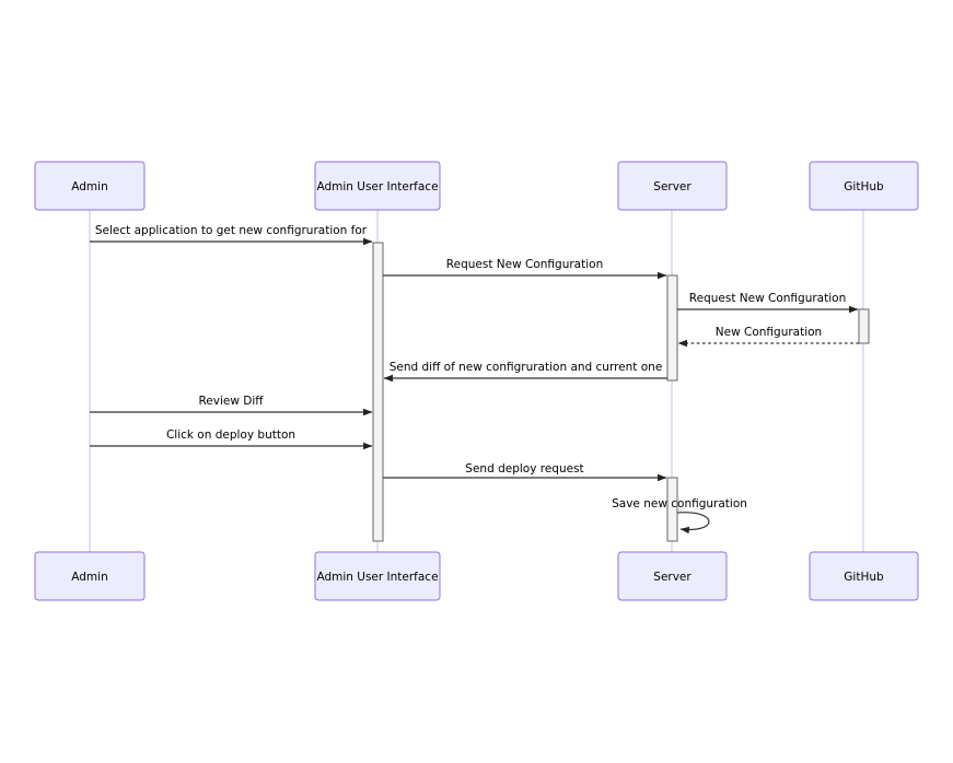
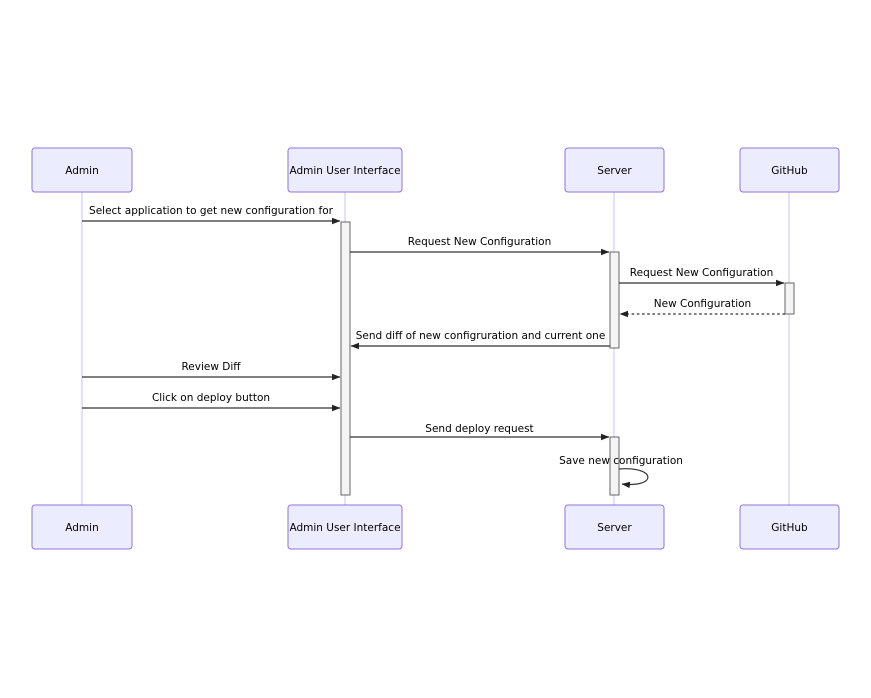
- Select application to get new configruration for
+ Select application to get new configuration for
  Request New Configuration
  Request New Configuration
  New Configuration
  Send diff of new configruration and current one
  Review Diff
  Click on deploy button
  Send deploy request
  Save new configuration
  Admin
  Admin User Interface
  Server
  GitHub
  Admin
  Admin User Interface
  Server
  GitHub
